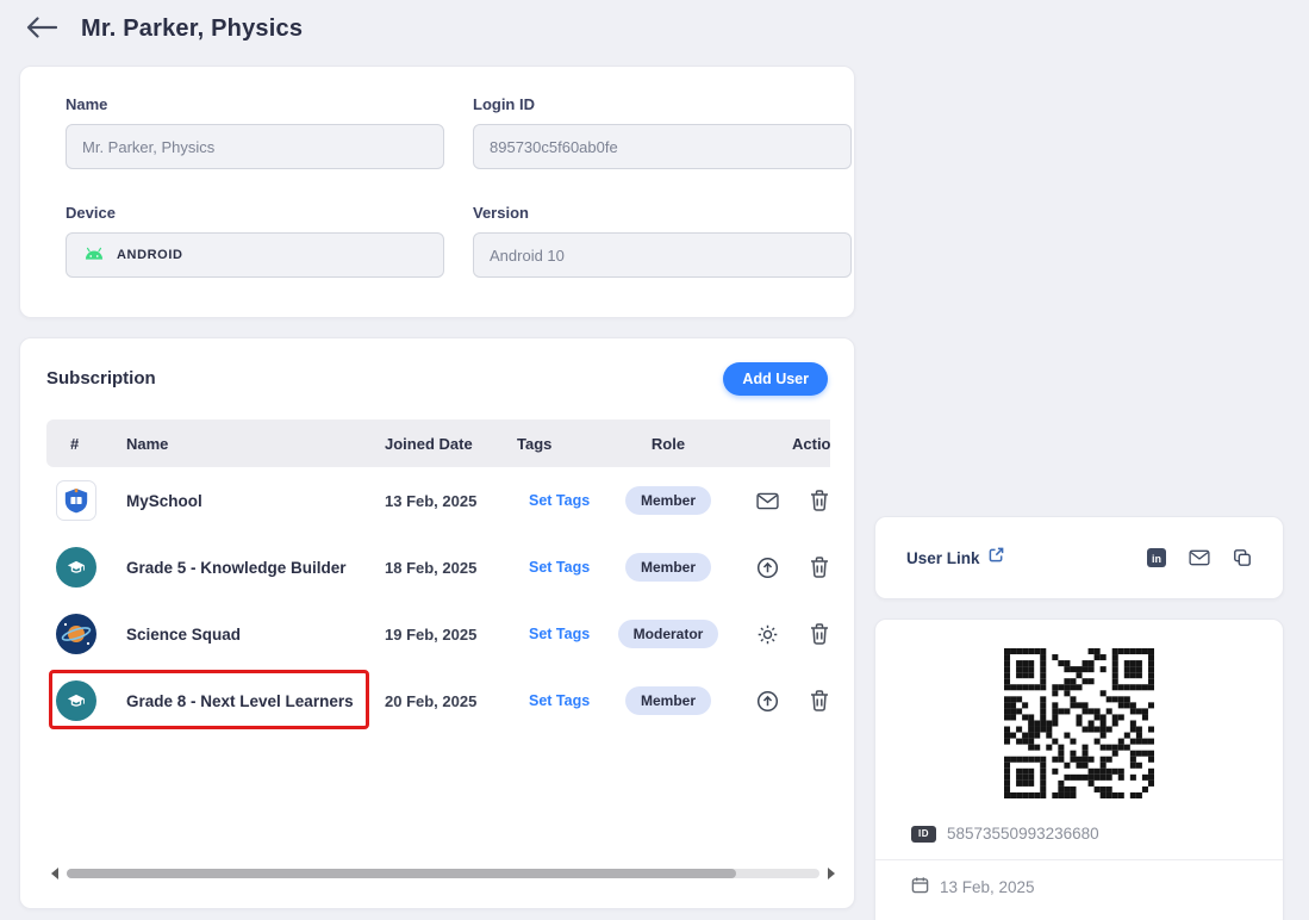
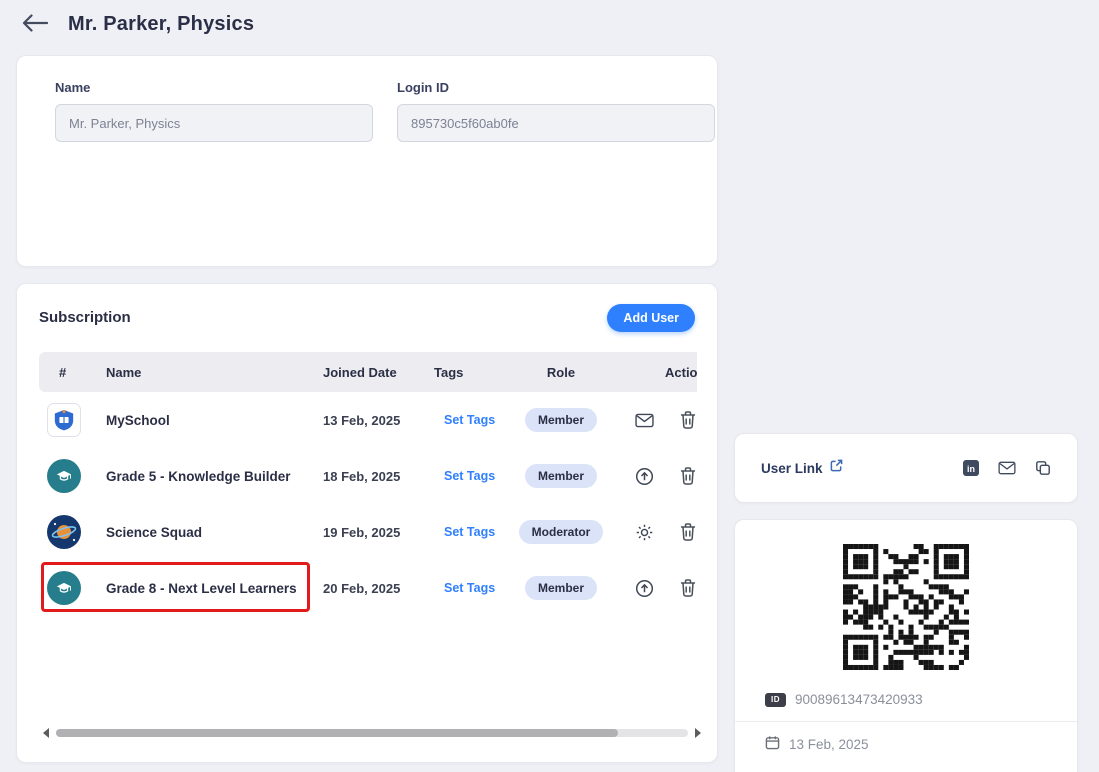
  Mr. Parker, Physics
  Name
  Mr. Parker, Physics
  Login ID
  895730c5f60ab0fe
- Device
- ANDROID
- Version
- Android 10
  Subscription
  Add User
  #
  Name
  Joined Date
  Tags
  Role
  Actio
  MySchool
  13 Feb, 2025
  Set Tags
  Member
  Grade 5 - Knowledge Builder
  18 Feb, 2025
  Set Tags
  Member
  Science Squad
  19 Feb, 2025
  Set Tags
  Moderator
  Grade 8 - Next Level Learners
  20 Feb, 2025
  Set Tags
  Member
  User Link
  in
  ID
- 58573550993236680
+ 90089613473420933
  13 Feb, 2025
